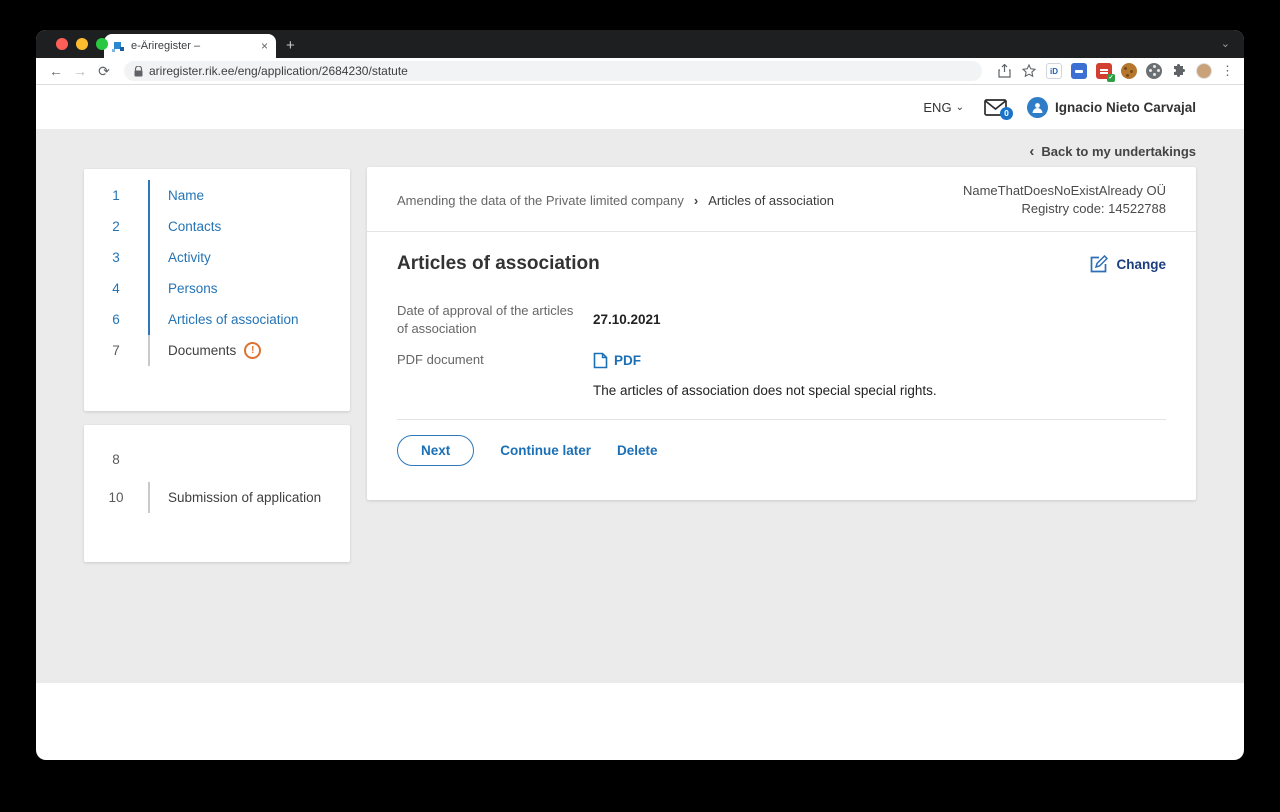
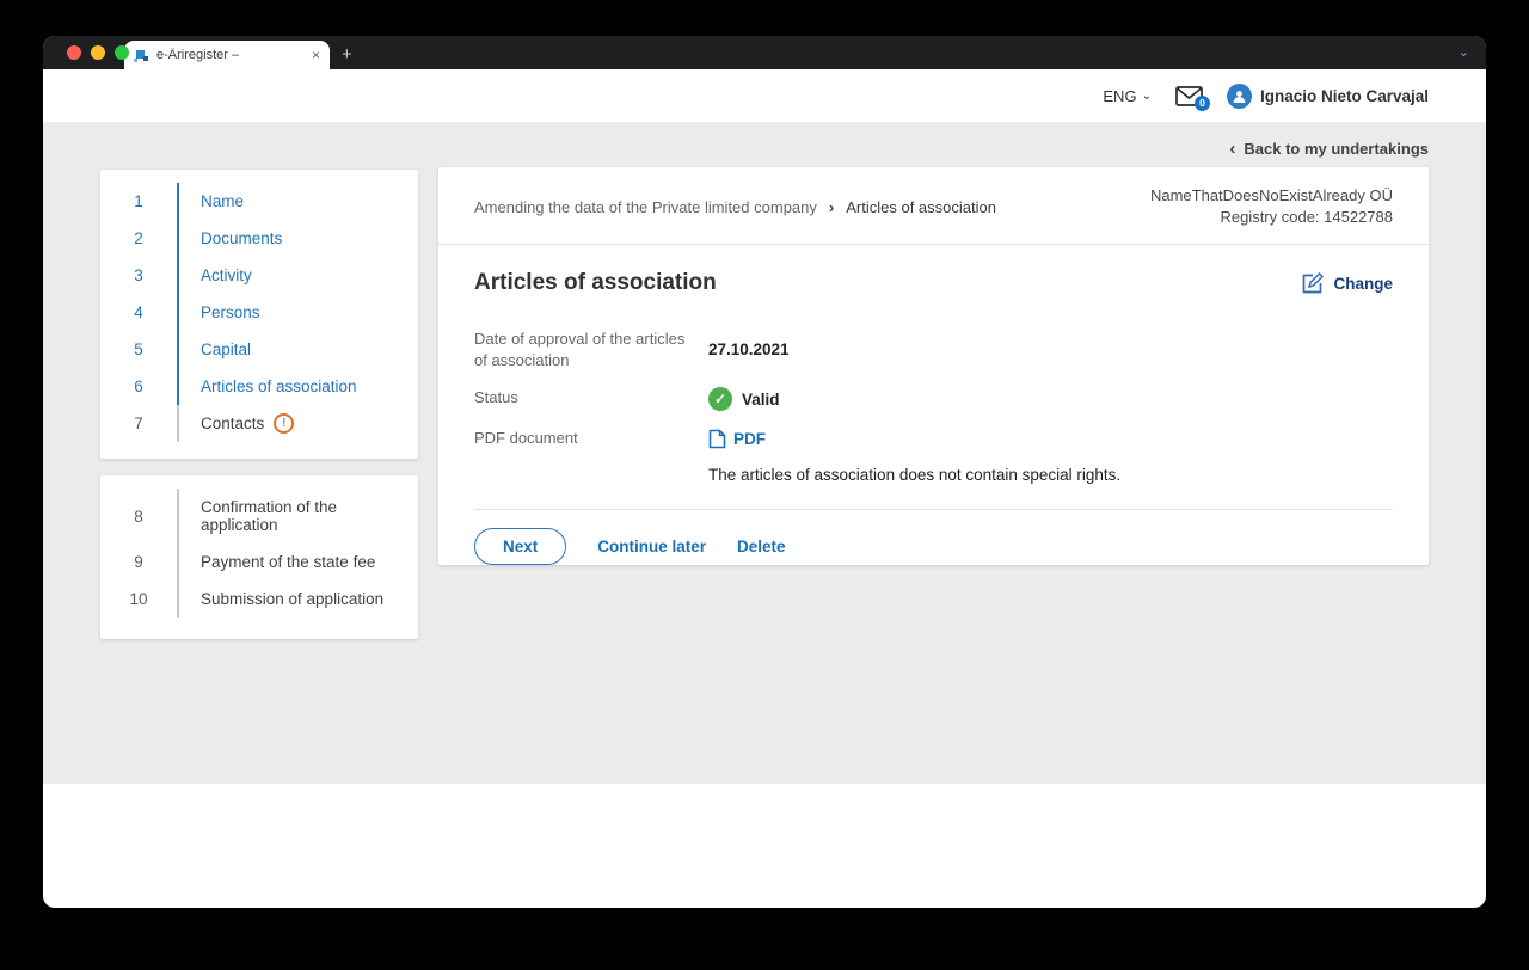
  e-Äriregister –
  ×
  +
  ⌄
- ←
- →
- ⟳
- ariregister.rik.ee/eng/application/2684230/statute
- iD
- ⋮
  ENG
  ⌄
  0
  Ignacio Nieto Carvajal
  ‹
  Back to my undertakings
  1
  Name
  2
- Contacts
+ Documents
  3
  Activity
  4
  Persons
+ 5
+ Capital
  6
  Articles of association
  7
- Documents
+ Contacts
  !
  8
+ Confirmation of the application
+ 9
+ Payment of the state fee
  10
  Submission of application
  Amending the data of the Private limited company
  ›
  Articles of association
  NameThatDoesNoExistAlready OÜ
  Registry code: 14522788
  Articles of association
  Change
  Date of approval of the articles of association
  27.10.2021
+ Status
+ ✓
+ Valid
  PDF document
  PDF
- The articles of association does not special special rights.
+ The articles of association does not contain special rights.
  Next
  Continue later
  Delete
